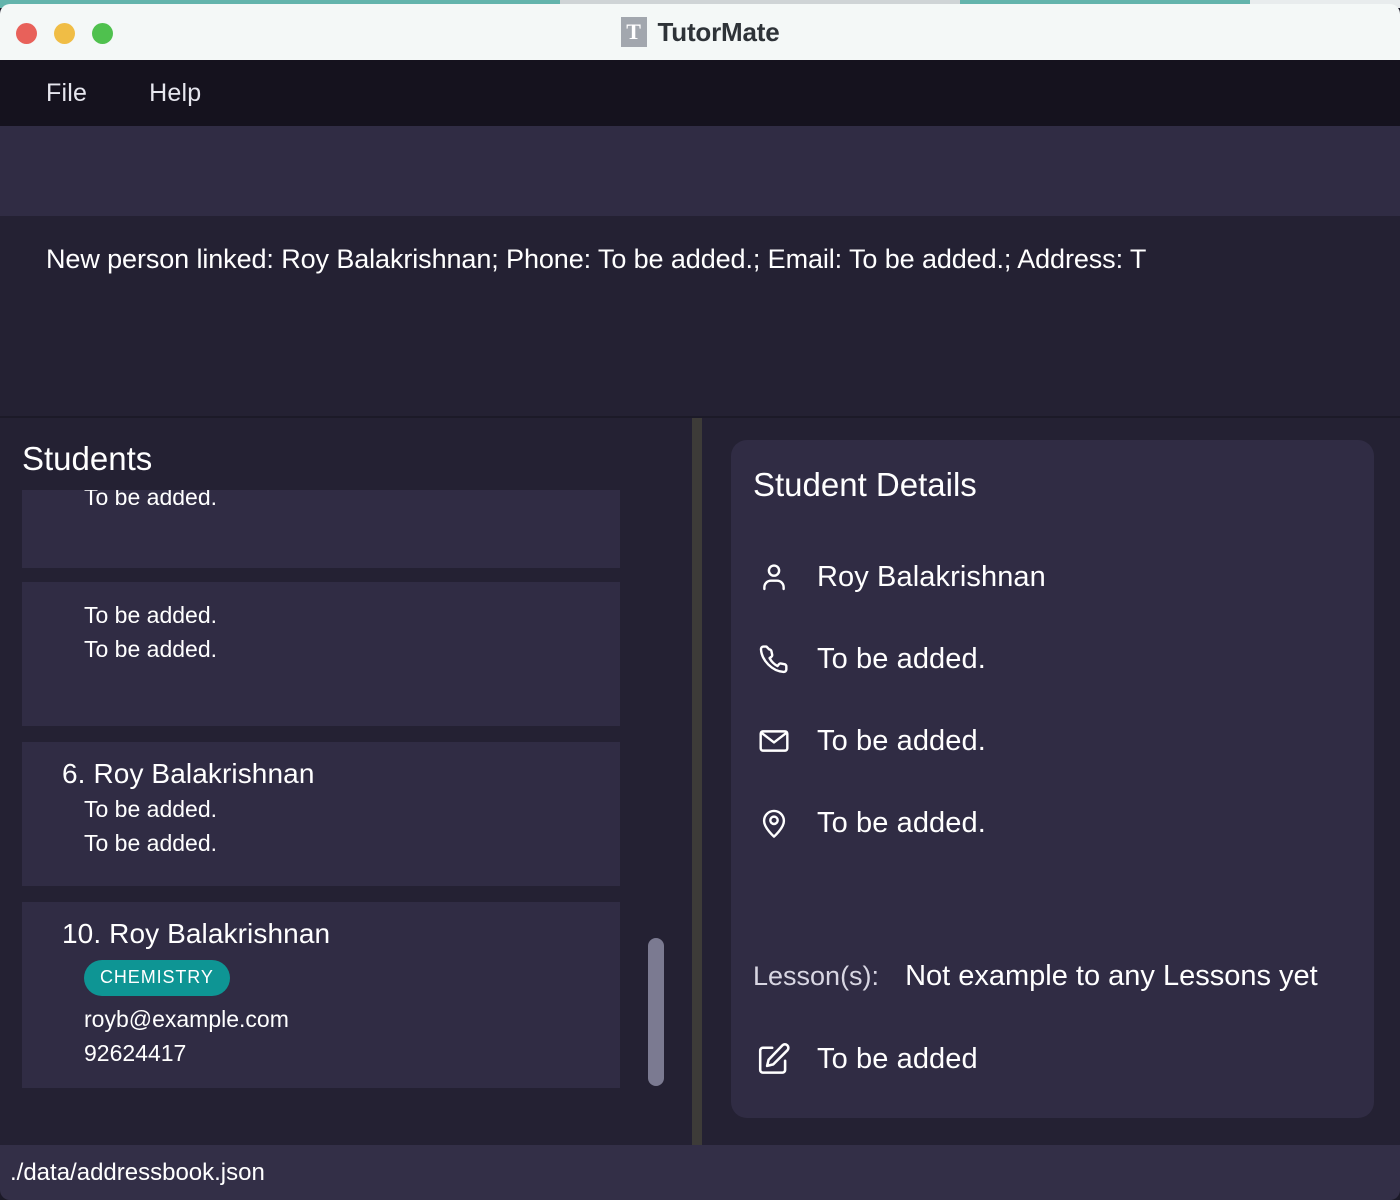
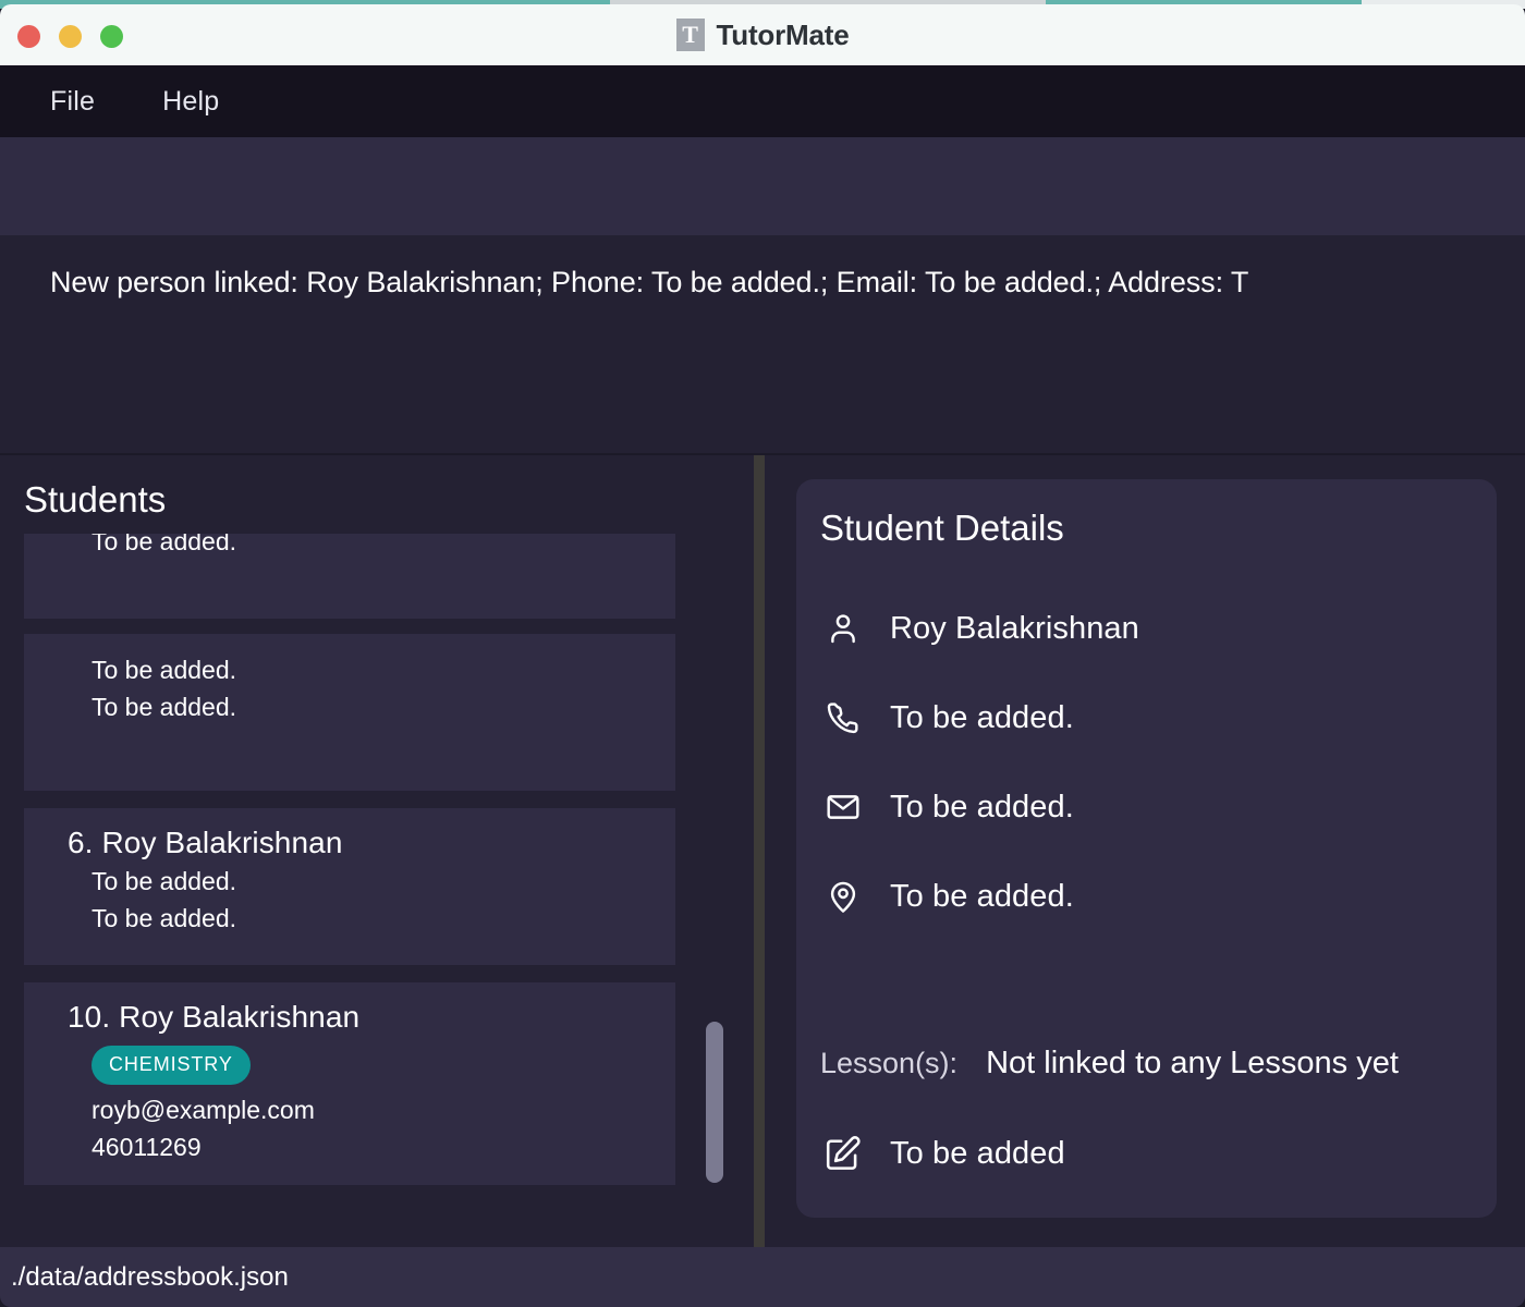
  T
  TutorMate
  File
  Help
  New person linked: Roy Balakrishnan; Phone: To be added.; Email: To be added.; Address: T
  Students
  To be added.
  To be added.
  To be added.
  6. Roy Balakrishnan
  To be added.
  To be added.
  10. Roy Balakrishnan
  CHEMISTRY
  royb@example.com
- 92624417
+ 46011269
  Student Details
  Roy Balakrishnan
  To be added.
  To be added.
  To be added.
  Lesson(s):
- Not example to any Lessons yet
+ Not linked to any Lessons yet
  To be added
  ./data/addressbook.json
